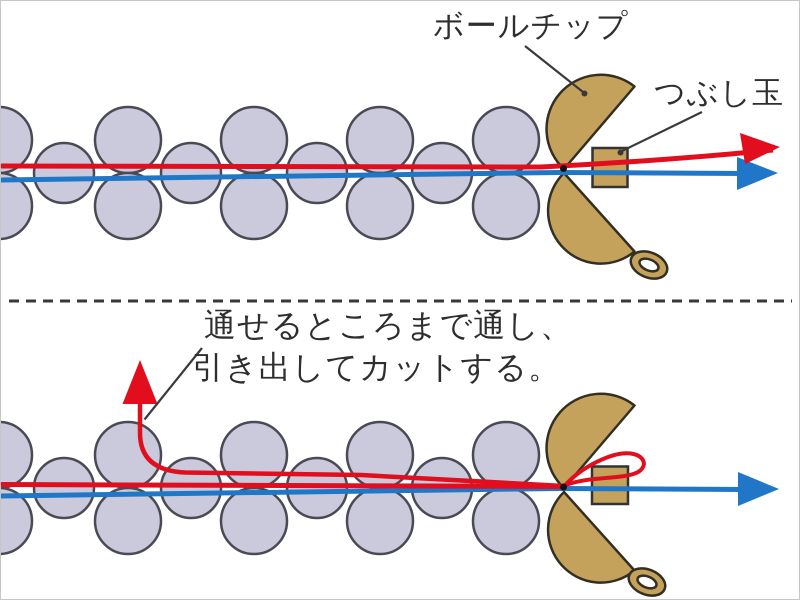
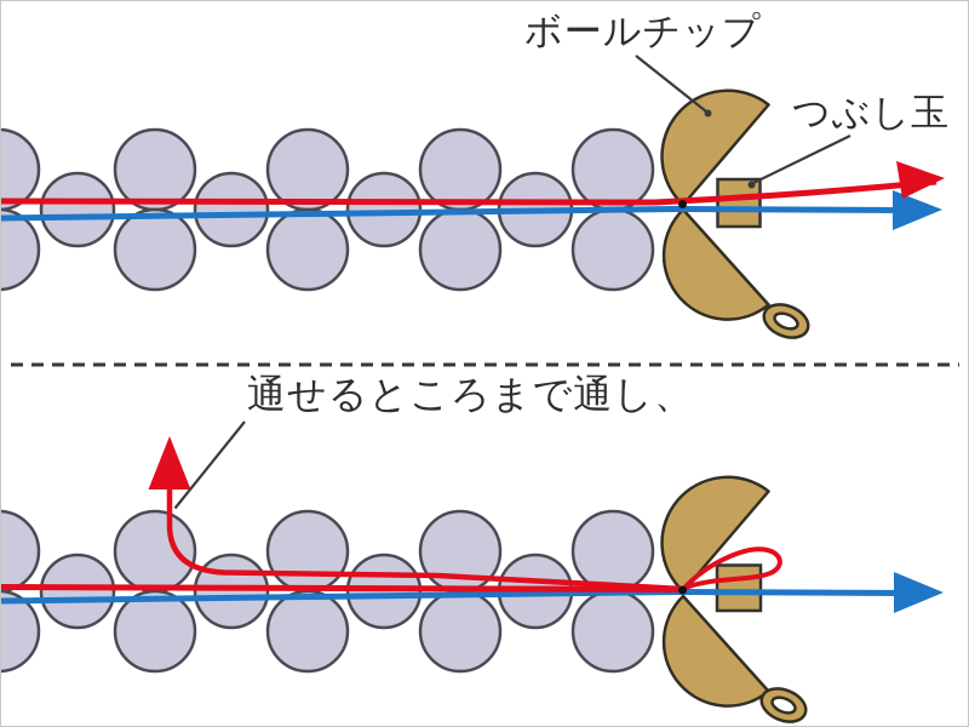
  ボールチップ
  つぶし玉
  通せるところまで通し、
- 引き出してカットする。
